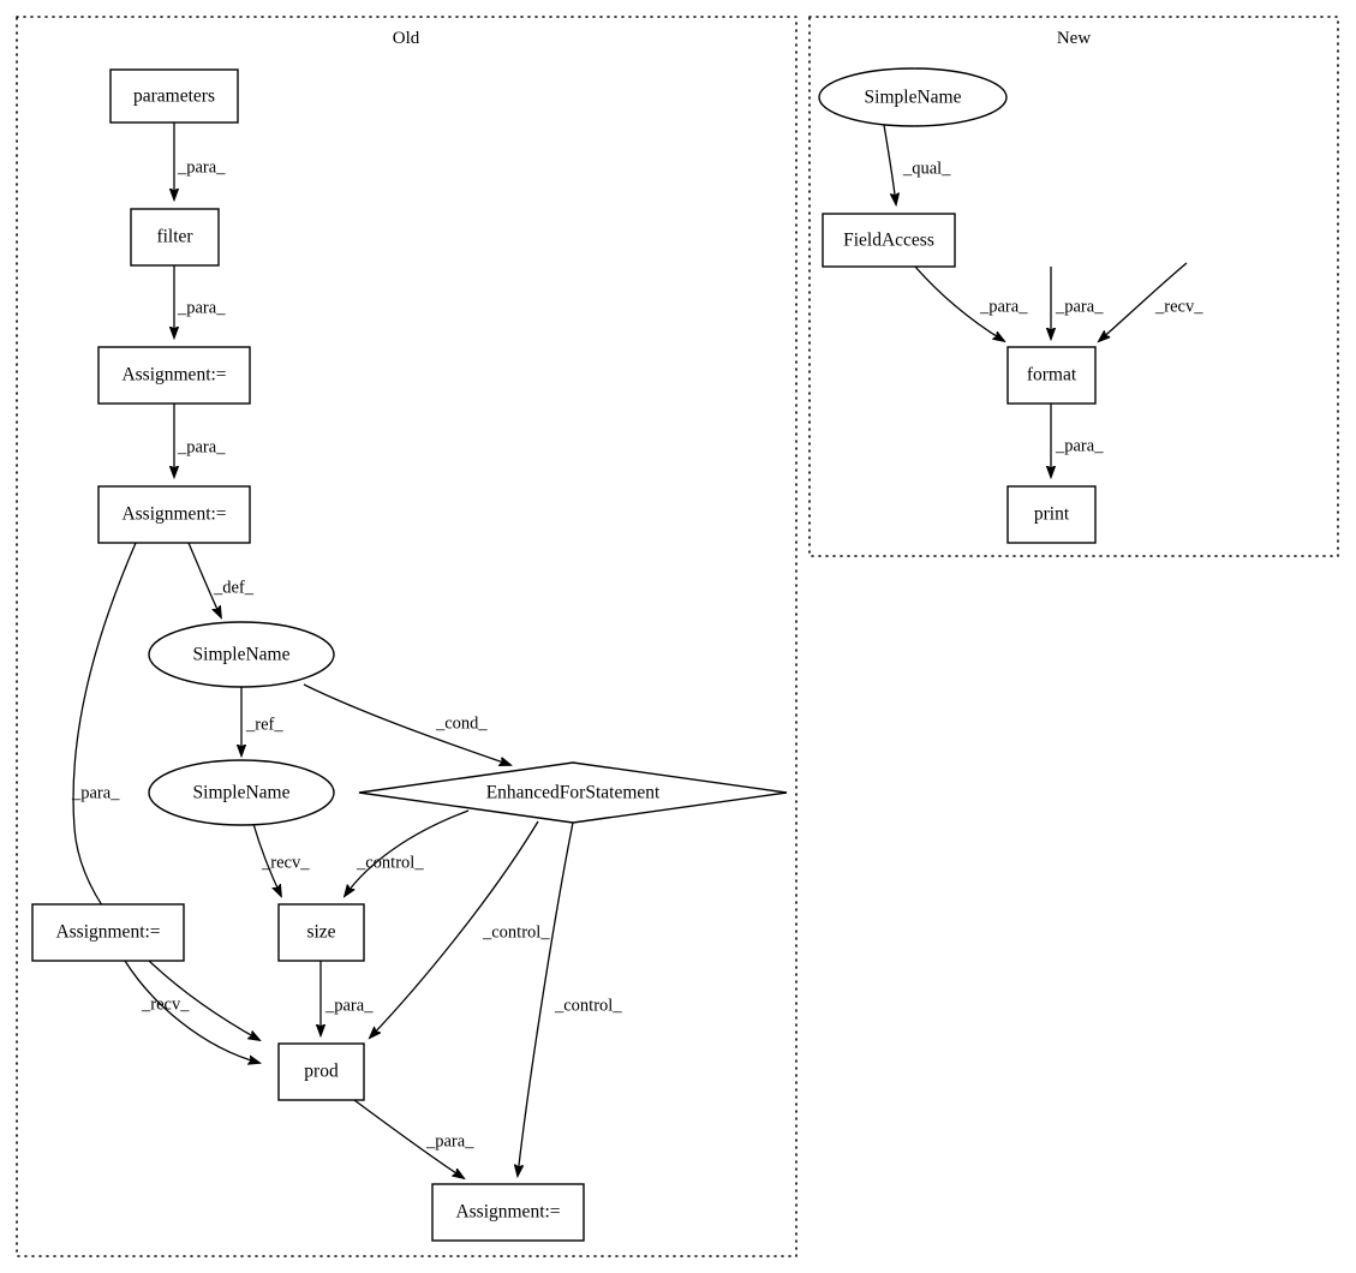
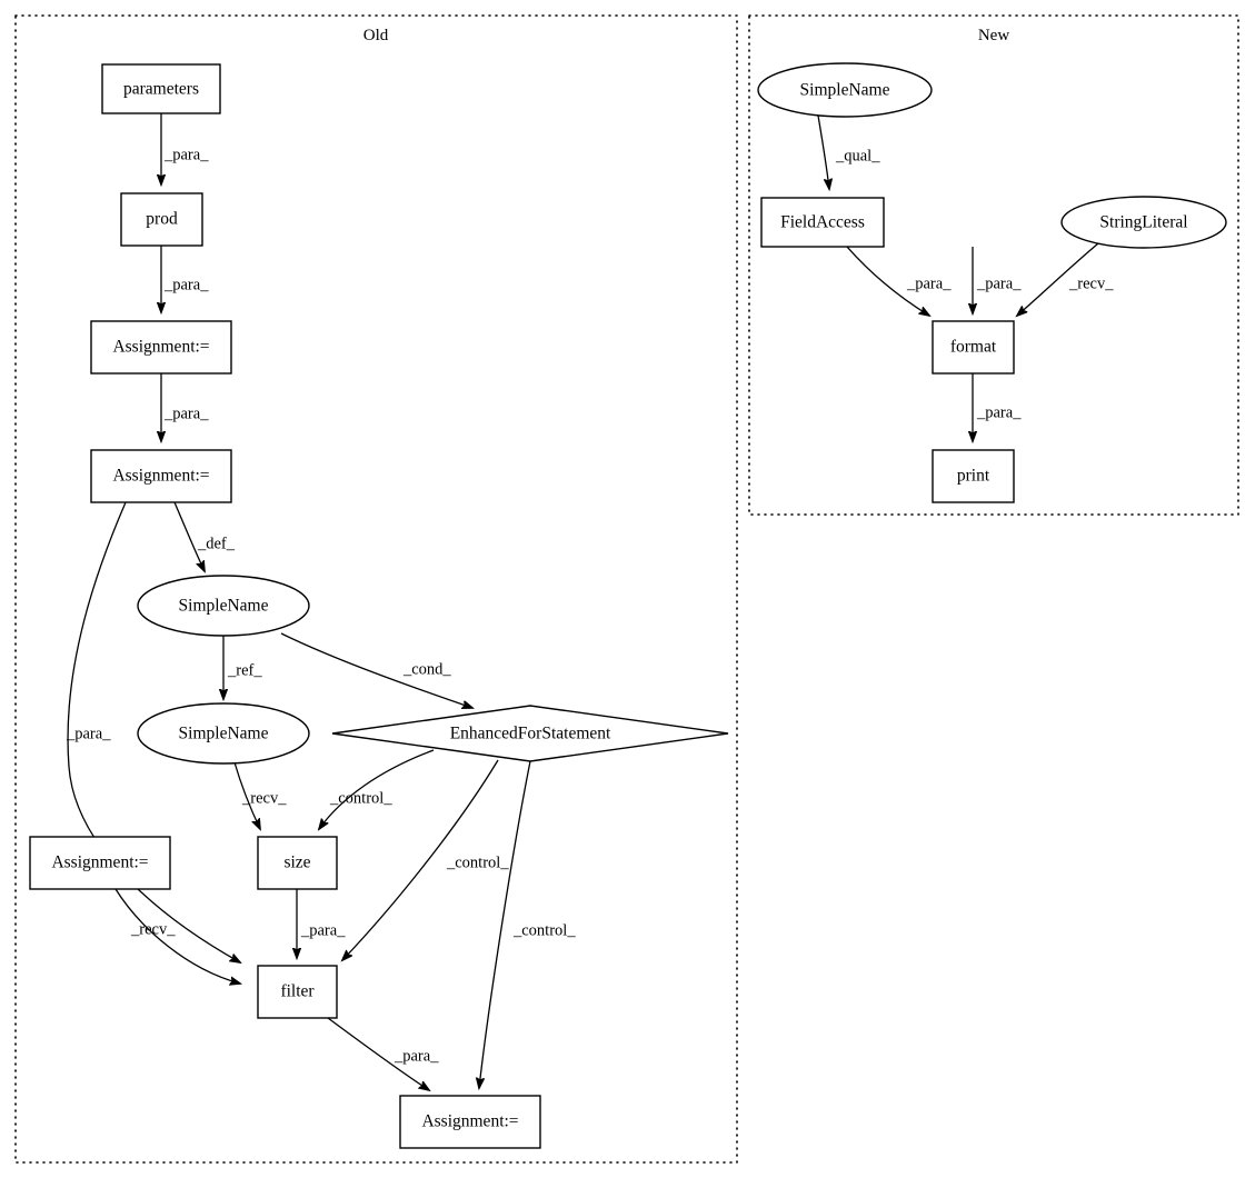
  Old
  New
  _para_
  _para_
  _para_
  _def_
  _para_
  _ref_
  _cond_
  _recv_
  _control_
  _control_
  _control_
  _recv_
  _para_
  _para_
  parameters
- filter
+ prod
  Assignment:=
  Assignment:=
  SimpleName
  SimpleName
  EnhancedForStatement
  Assignment:=
  size
- prod
+ filter
  Assignment:=
  _qual_
  _para_
  _para_
  _recv_
  _para_
  SimpleName
  FieldAccess
+ StringLiteral
  format
  print
